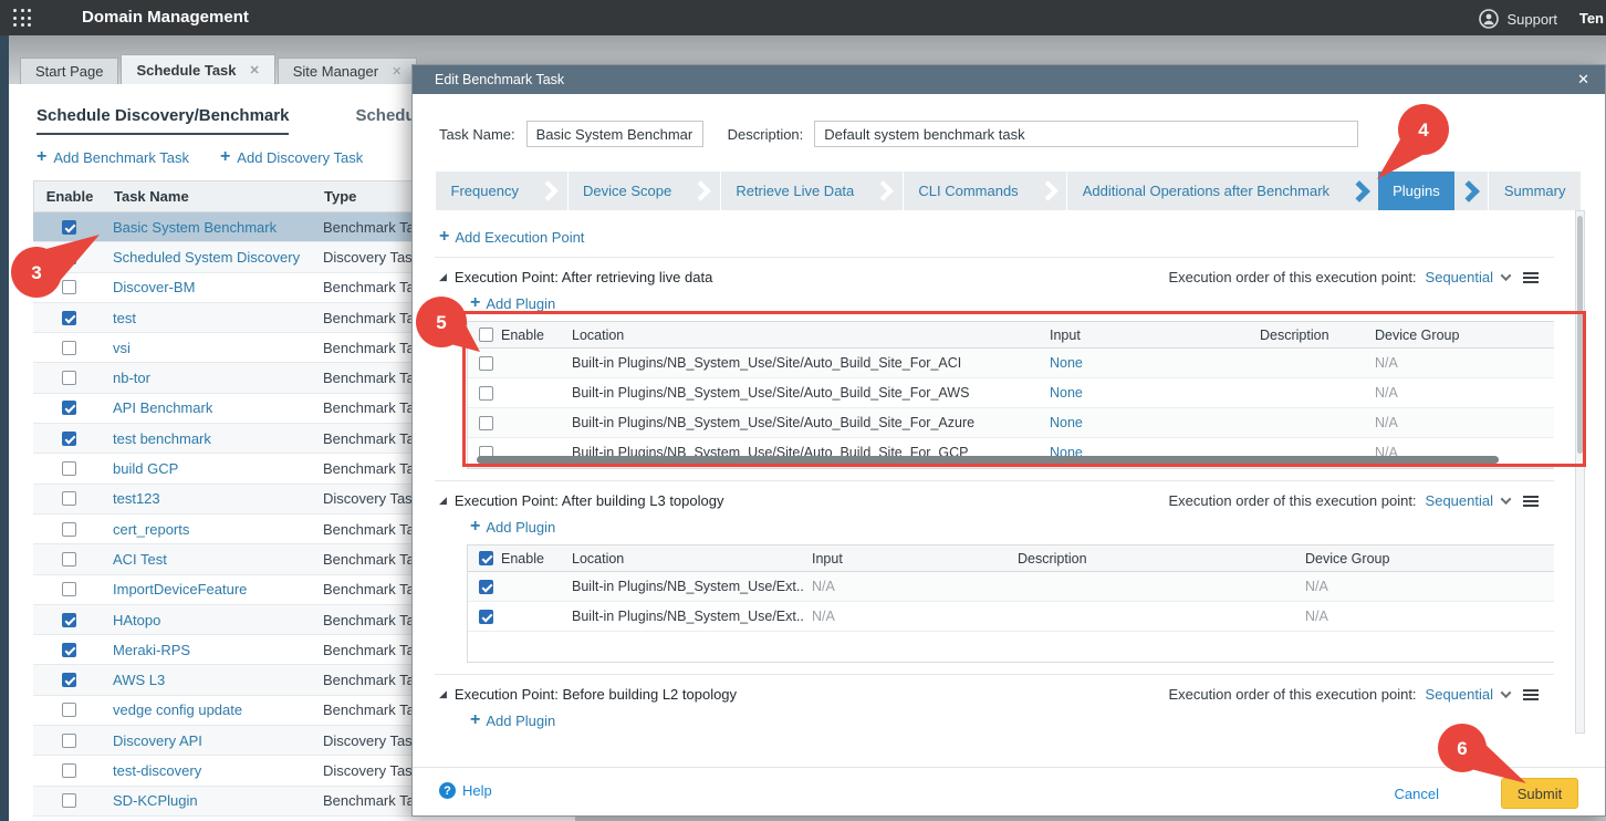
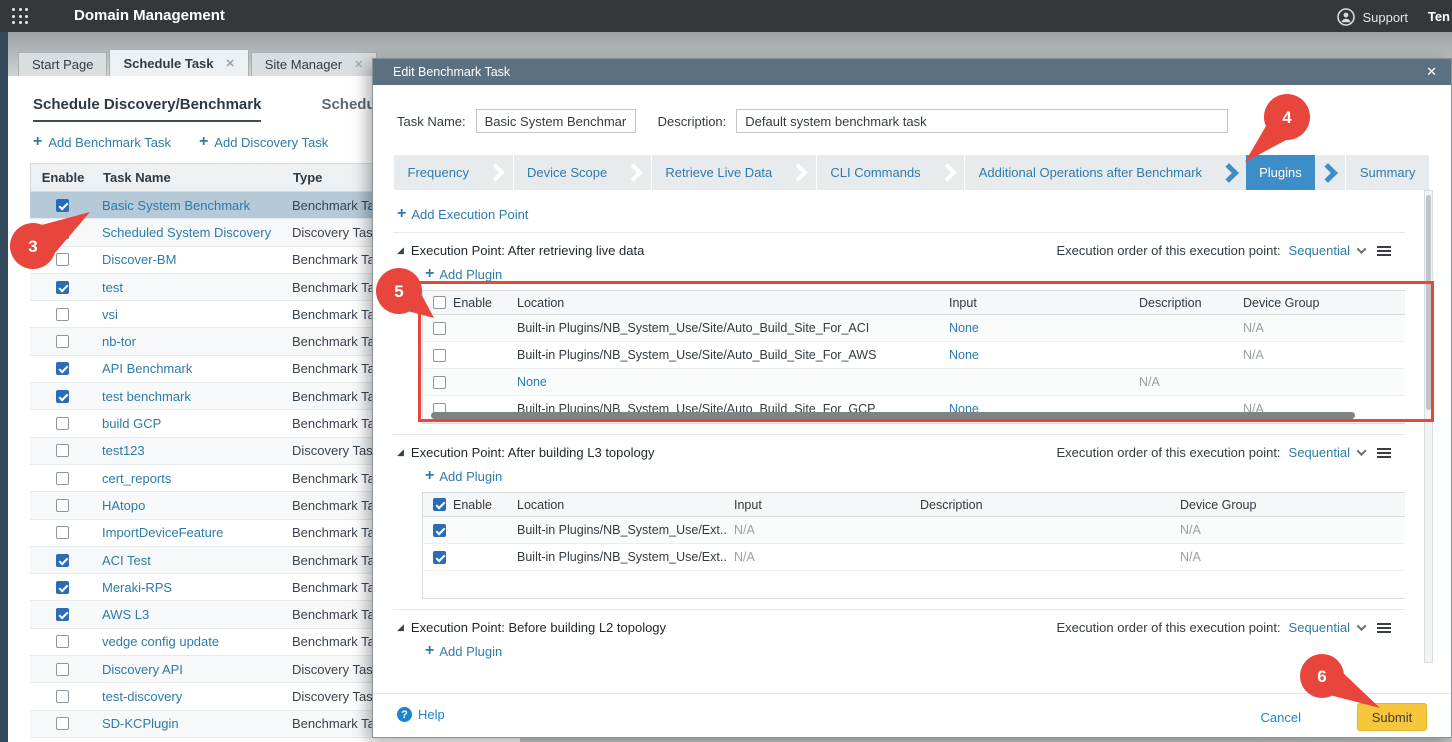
  Domain Management
  Support
  Ten
  Start Page
  Schedule Task
  Site Manager
  Schedule Discovery/Benchmark
  Add Benchmark Task
  Add Discovery Task
  Enable
  Task Name
  Type
  Basic System Benchmark
  Benchmark T
  Scheduled System Discovery
  Discovery Tas
  Discover-BM
  Benchmark T
  test
  Benchmark T
  vsi
  Benchmark T
  nb-tor
  Benchmark T
  API Benchmark
  Benchmark T
  test benchmark
  Benchmark T
  build GCP
  Benchmark T
  test123
  Discovery Tas
  cert_reports
  Benchmark T
- ACI Test
+ HAtopo
  Benchmark T
  ImportDeviceFeature
  Benchmark T
- HAtopo
+ ACI Test
  Benchmark T
  Meraki-RPS
  Benchmark T
  AWS L3
  Benchmark T
  vedge config update
  Benchmark T
  Discovery API
  Discovery Tas
  test-discovery
  Discovery Tas
  SD-KCPlugin
  Benchmark T
  Edit Benchmark Task
  Task Name:
  Basic System Benchmar
  Description:
  Default system benchmark task
  Frequency
  Device Scope
  Retrieve Live Data
  CLI Commands
  Additional Operations after Benchmark
  Plugins
  Summary
  Add Execution Point
  Execution Point: After retrieving live data
  Execution order of this execution point:
  Sequential
  Add Plugin
  Enable
  Location
  Input
  Description
  Device Group
  Built-in Plugins/NB_System_Use/Site/Auto_Build_Site_For_ACI
  None
  N/A
  Built-in Plugins/NB_System_Use/Site/Auto_Build_Site_For_AWS
  None
  N/A
- Built-in Plugins/NB_System_Use/Site/Auto_Build_Site_For_Azure
  None
  N/A
  Built-in Plugins/NB_System_Use/Site/Auto_Build_Site_For_GCP
  None
  N/A
  Execution Point: After building L3 topology
  Execution order of this execution point:
  Sequential
  Add Plugin
  Enable
  Location
  Input
  Description
  Device Group
  Built-in Plugins/NB_System_Use/Ext..
  N/A
  N/A
  Built-in Plugins/NB_System_Use/Ext..
  N/A
  N/A
  Execution Point: Before building L2 topology
  Execution order of this execution point:
  Sequential
  Add Plugin
  Help
  Cancel
  Submit
  3
  4
  5
  6
